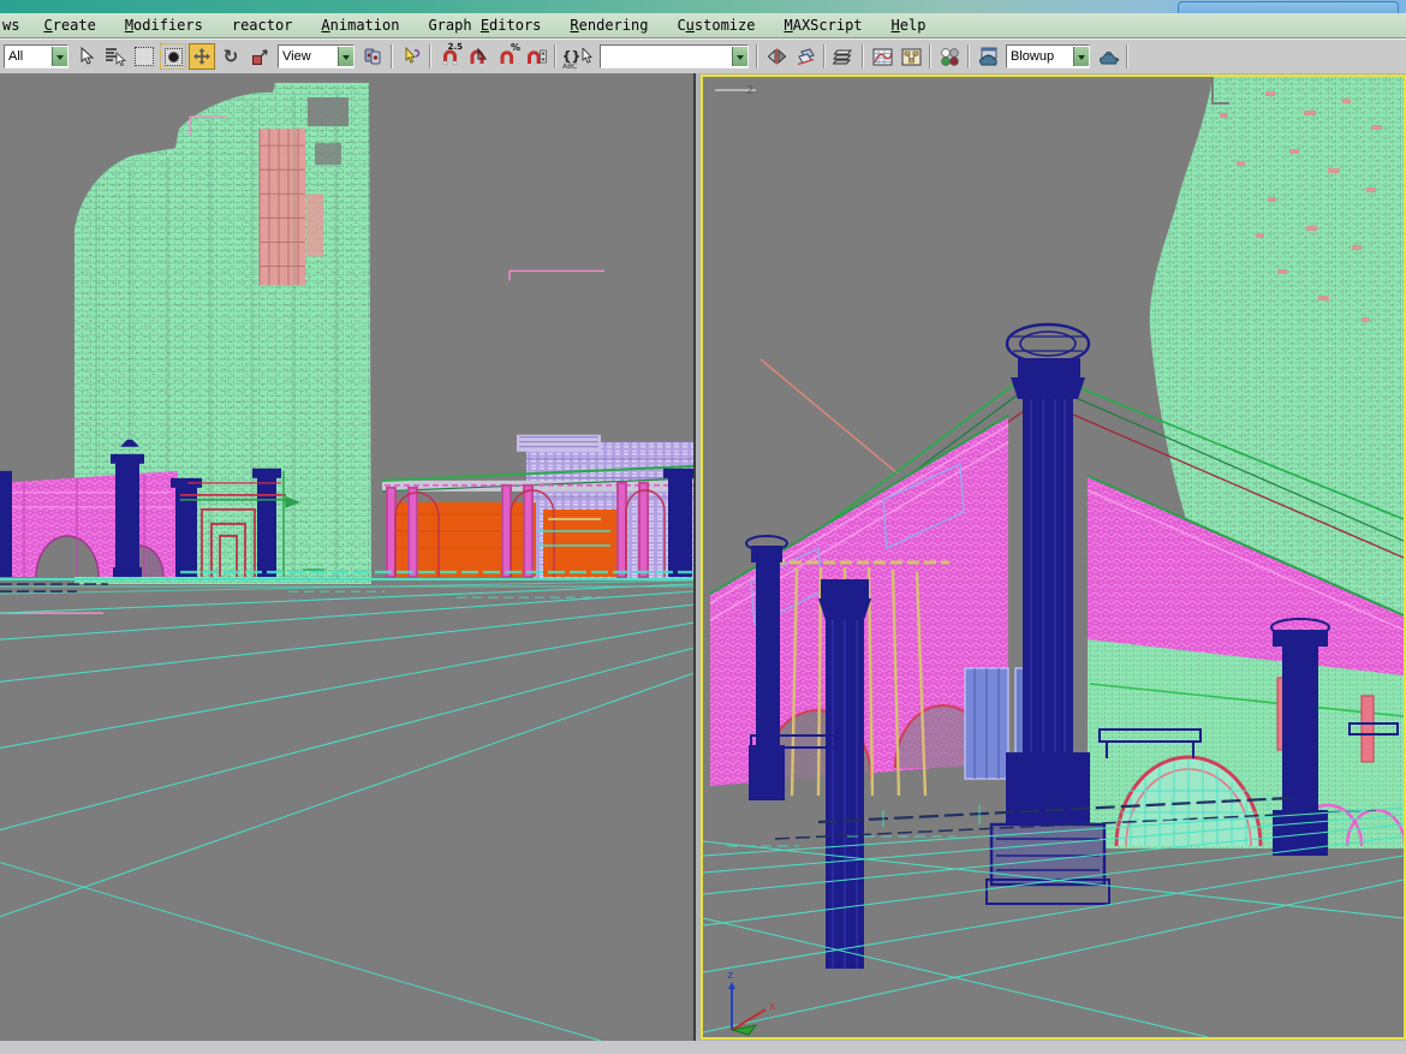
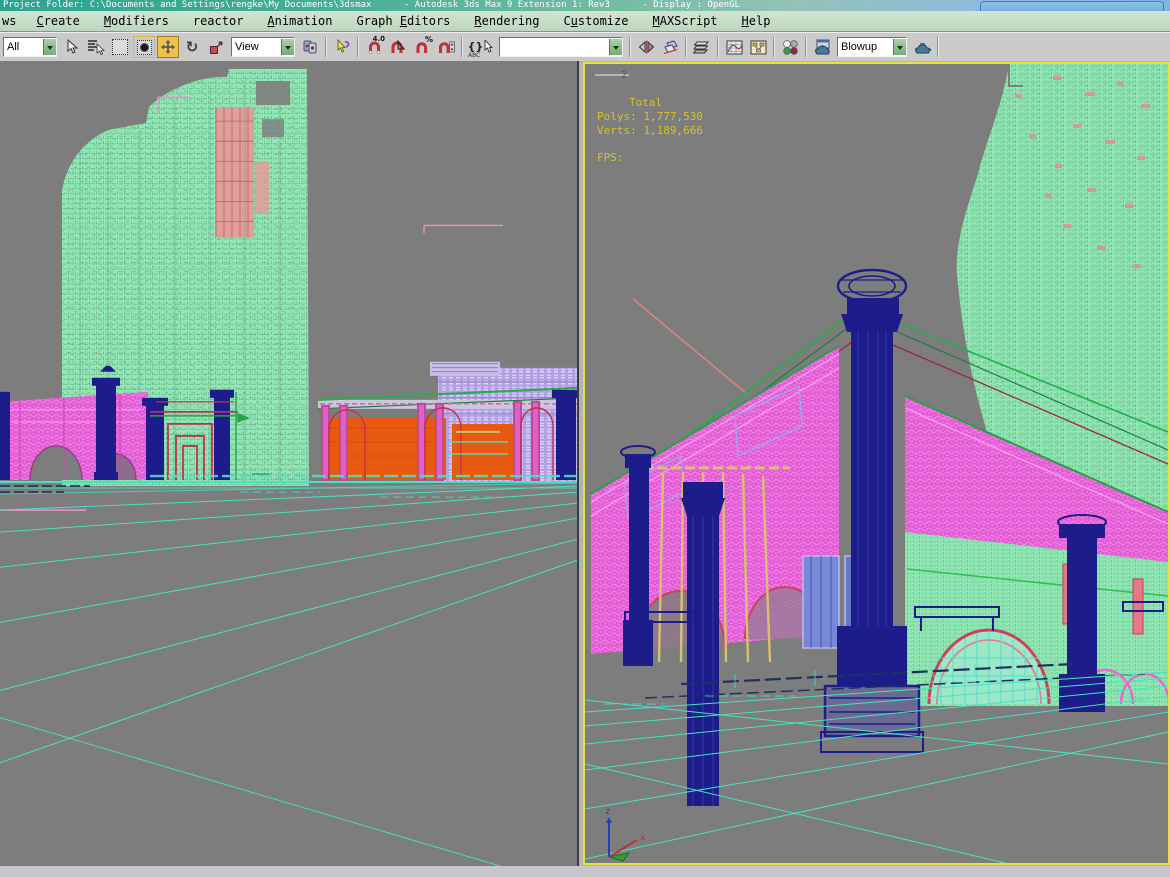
+ Project Folder: C:\Documents and Settings\rengke\My Documents\3dsmax - Autodesk 3ds Max 9 Extension 1: Rev3 - Display : OpenGL
  ws
  Create
  Modifiers
  reactor
  Animation
  Graph Editors
  Rendering
  Customize
  MAXScript
  Help
  All
  ↻
  View
- 2.5
+ 4.0
  %
  {}
  Blowup
  2
+ Total
+ Polys: 1,777,530
+ Verts: 1,189,666
+ FPS:
  z
  x
